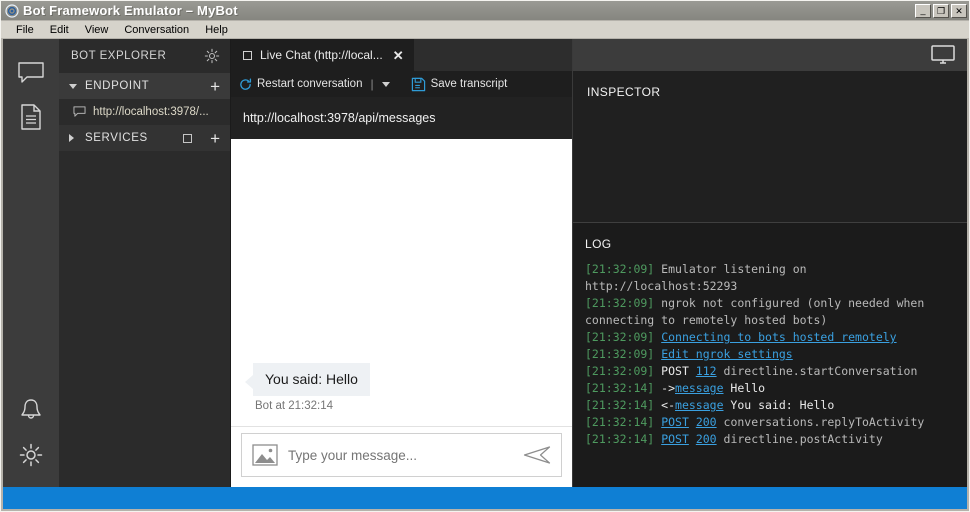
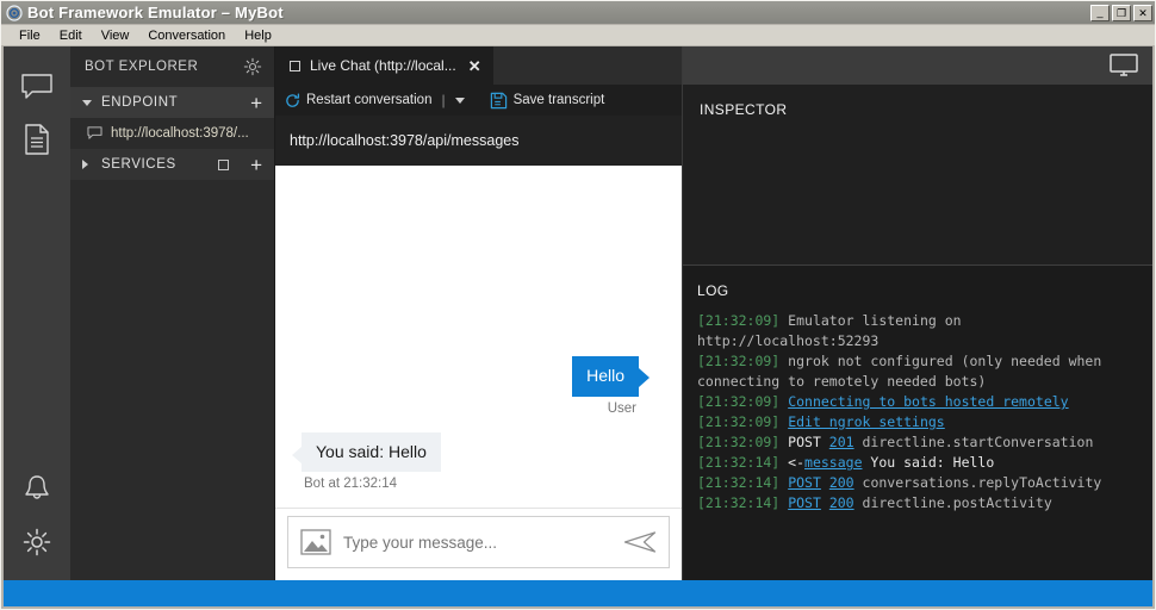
  Bot Framework Emulator – MyBot
  _
  ❐
  ✕
  File
  Edit
  View
  Conversation
  Help
  BOT EXPLORER
  ENDPOINT
  +
  http://localhost:3978/...
  SERVICES
  +
  Live Chat (http://local...
  ✕
  Restart conversation
  |
  Save transcript
  http://localhost:3978/api/messages
+ Hello
+ User
  You said: Hello
  Bot at 21:32:14
  Type your message...
  INSPECTOR
  LOG
  [21:32:09] Emulator listening on http://localhost:52293
- [21:32:09] ngrok not configured (only needed when connecting to remotely hosted bots)
+ [21:32:09] ngrok not configured (only needed when connecting to remotely needed bots)
  [21:32:09] Connecting to bots hosted remotely
  [21:32:09] Edit ngrok settings
- [21:32:09] POST 112 directline.startConversation
+ [21:32:09] POST 201 directline.startConversation
- [21:32:14] ->message Hello
  [21:32:14] <-message You said: Hello
  [21:32:14] POST 200 conversations.replyToActivity
  [21:32:14] POST 200 directline.postActivity
